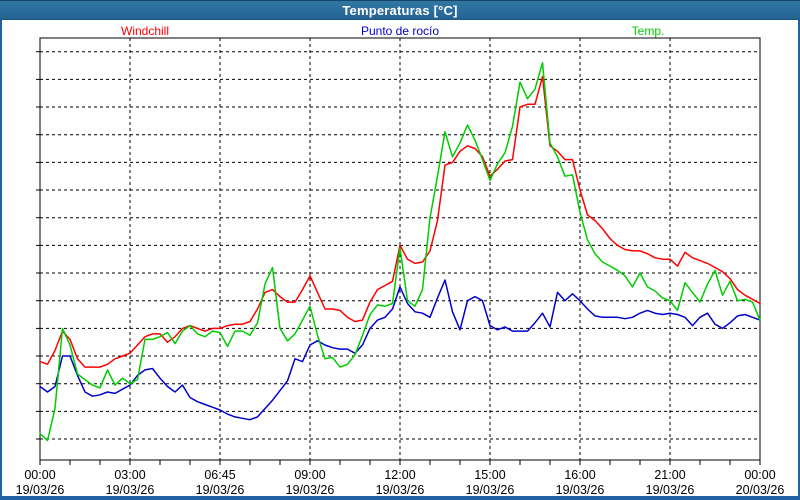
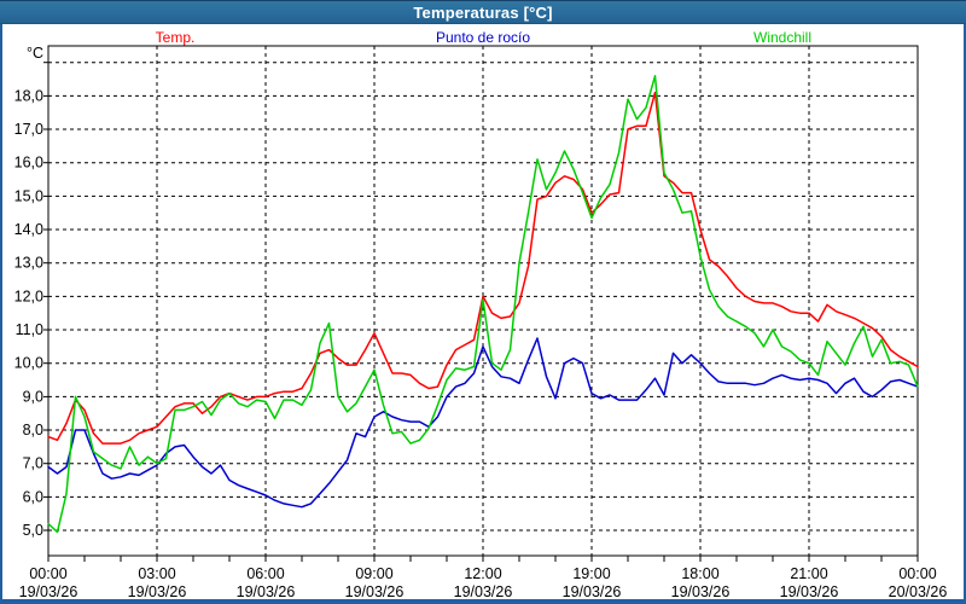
  Temperaturas [°C]
- Windchill
+ Temp.
  Punto de rocío
- Temp.
+ Windchill
+ °C
+ 18,0
+ 17,0
+ 16,0
+ 15,0
+ 14,0
+ 13,0
+ 12,0
+ 11,0
+ 10,0
+ 9,0
+ 8,0
+ 7,0
+ 6,0
+ 5,0
  00:00
  19/03/26
  03:00
  19/03/26
- 06:45
+ 06:00
  19/03/26
  09:00
  19/03/26
  12:00
  19/03/26
- 15:00
+ 19:00
  19/03/26
- 16:00
+ 18:00
  19/03/26
  21:00
  19/03/26
  00:00
  20/03/26
